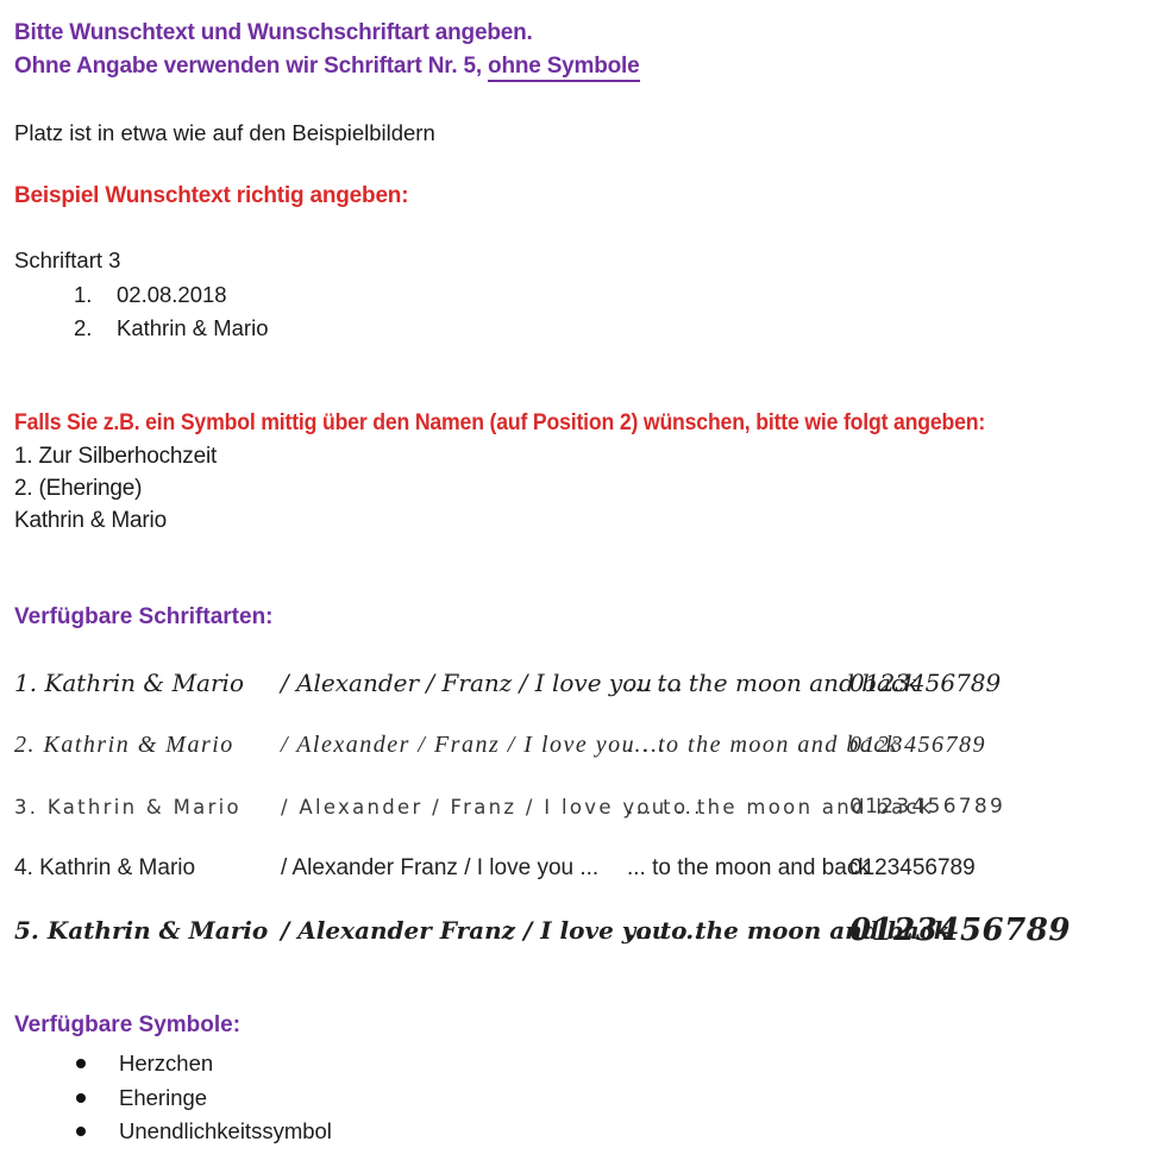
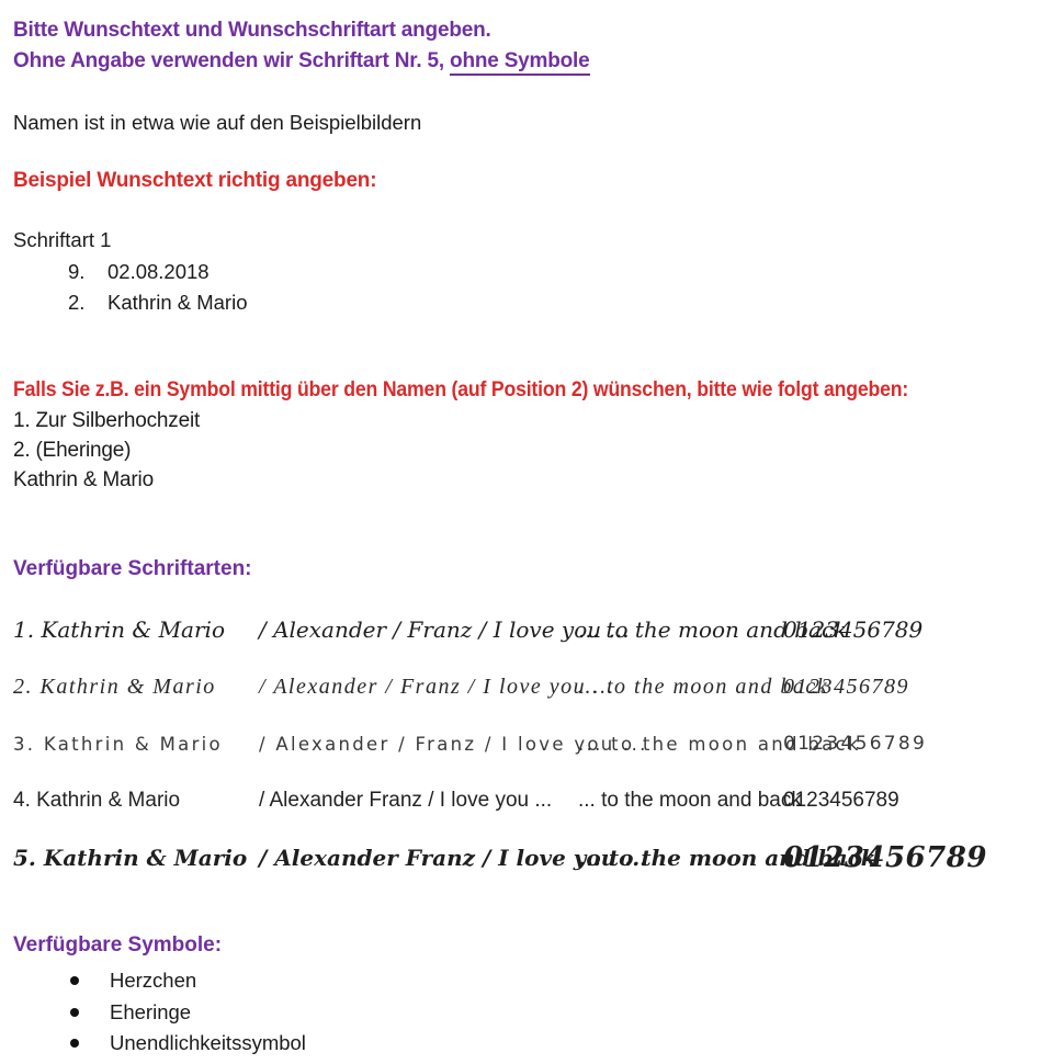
  Bitte Wunschtext und Wunschschriftart angeben.
  Ohne Angabe verwenden wir Schriftart Nr. 5, ohne Symbole
- Platz ist in etwa wie auf den Beispielbildern
+ Namen ist in etwa wie auf den Beispielbildern
  Beispiel Wunschtext richtig angeben:
- Schriftart 3
+ Schriftart 1
- 1.
+ 9.
  02.08.2018
  2.
  Kathrin & Mario
  Falls Sie z.B. ein Symbol mittig über den Namen (auf Position 2) wünschen, bitte wie folgt angeben:
  1. Zur Silberhochzeit
  2. (Eheringe)
  Kathrin & Mario
  Verfügbare Schriftarten:
  1. Kathrin & Mario
  / Alexander / Franz / I love y
  ... to the moon and
  0123456789
  2. Kathrin & Mario
  / Alexander / Franz / I love yo
  ... to the moon and
  0123456789
  3. Kathrin & Mario
  / Alexander / Franz / I love
  ... to the moon an
  0123456789
  4. Kathrin & Mario
  / Alexander Franz / I love you ...
  ... to the moon and ba
  0123456789
  5. Kathrin & Mario
  / Alexander Franz / I love
  0123456789
  Verfügbare Symbole:
  Herzchen
  Eheringe
  Unendlichkeitssymbol
